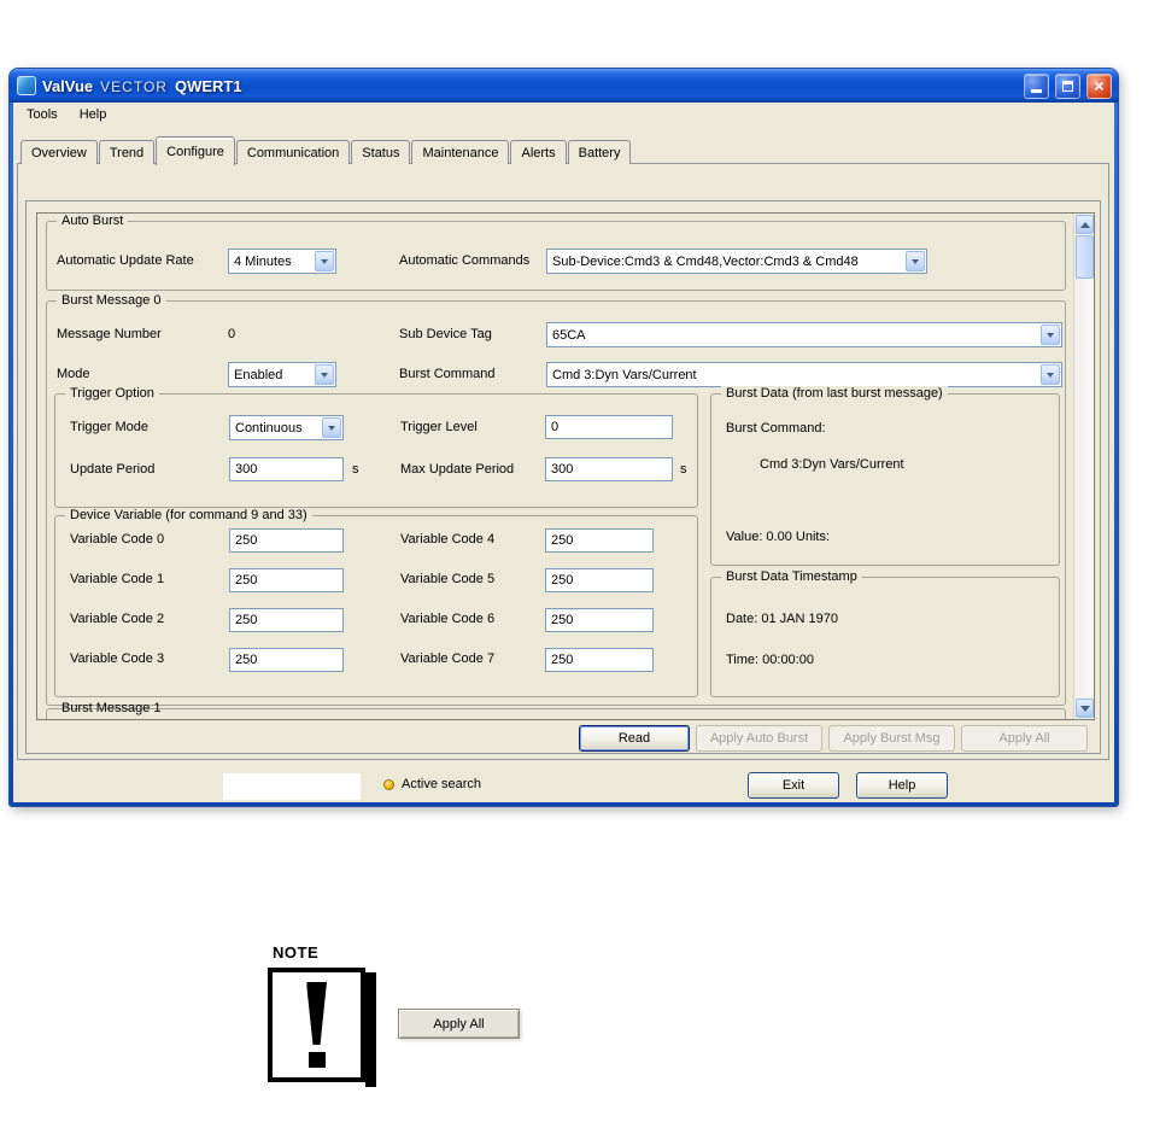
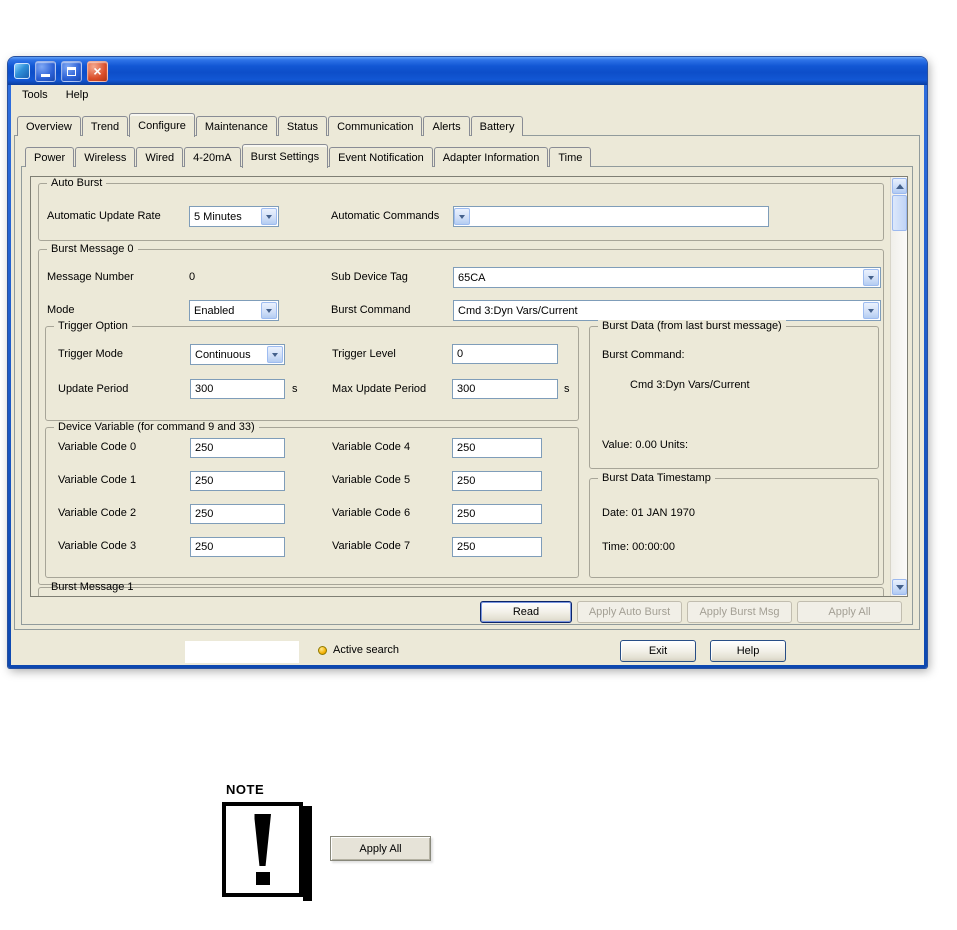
- ValVue
- VECTOR
- QWERT1
  ×
  Tools
  Help
  Overview
  Trend
  Configure
- Communication
+ Maintenance
  Status
- Maintenance
+ Communication
  Alerts
  Battery
+ Power
+ Wireless
+ Wired
+ 4-20mA
+ Burst Settings
+ Event Notification
+ Adapter Information
+ Time
  Auto Burst
  Automatic Update Rate
- 4 Minutes
+ 5 Minutes
  Automatic Commands
- Sub-Device:Cmd3 & Cmd48,Vector:Cmd3 & Cmd48
  Burst Message 0
  Message Number
  0
  Sub Device Tag
  65CA
  Mode
  Enabled
  Burst Command
  Cmd 3:Dyn Vars/Current
  Trigger Option
  Trigger Mode
  Continuous
  Trigger Level
  0
  Update Period
  300
  s
  Max Update Period
  300
  s
  Device Variable (for command 9 and 33)
  Variable Code 0
  250
  Variable Code 4
  250
  Variable Code 1
  250
  Variable Code 5
  250
  Variable Code 2
  250
  Variable Code 6
  250
  Variable Code 3
  250
  Variable Code 7
  250
  Burst Data (from last burst message)
  Burst Command:
  Cmd 3:Dyn Vars/Current
  Value: 0.00 Units:
  Burst Data Timestamp
  Date: 01 JAN 1970
  Time: 00:00:00
  Burst Message 1
  Read
  Apply Auto Burst
  Apply Burst Msg
  Apply All
  Active search
  Exit
  Help
  NOTE
  Apply All
